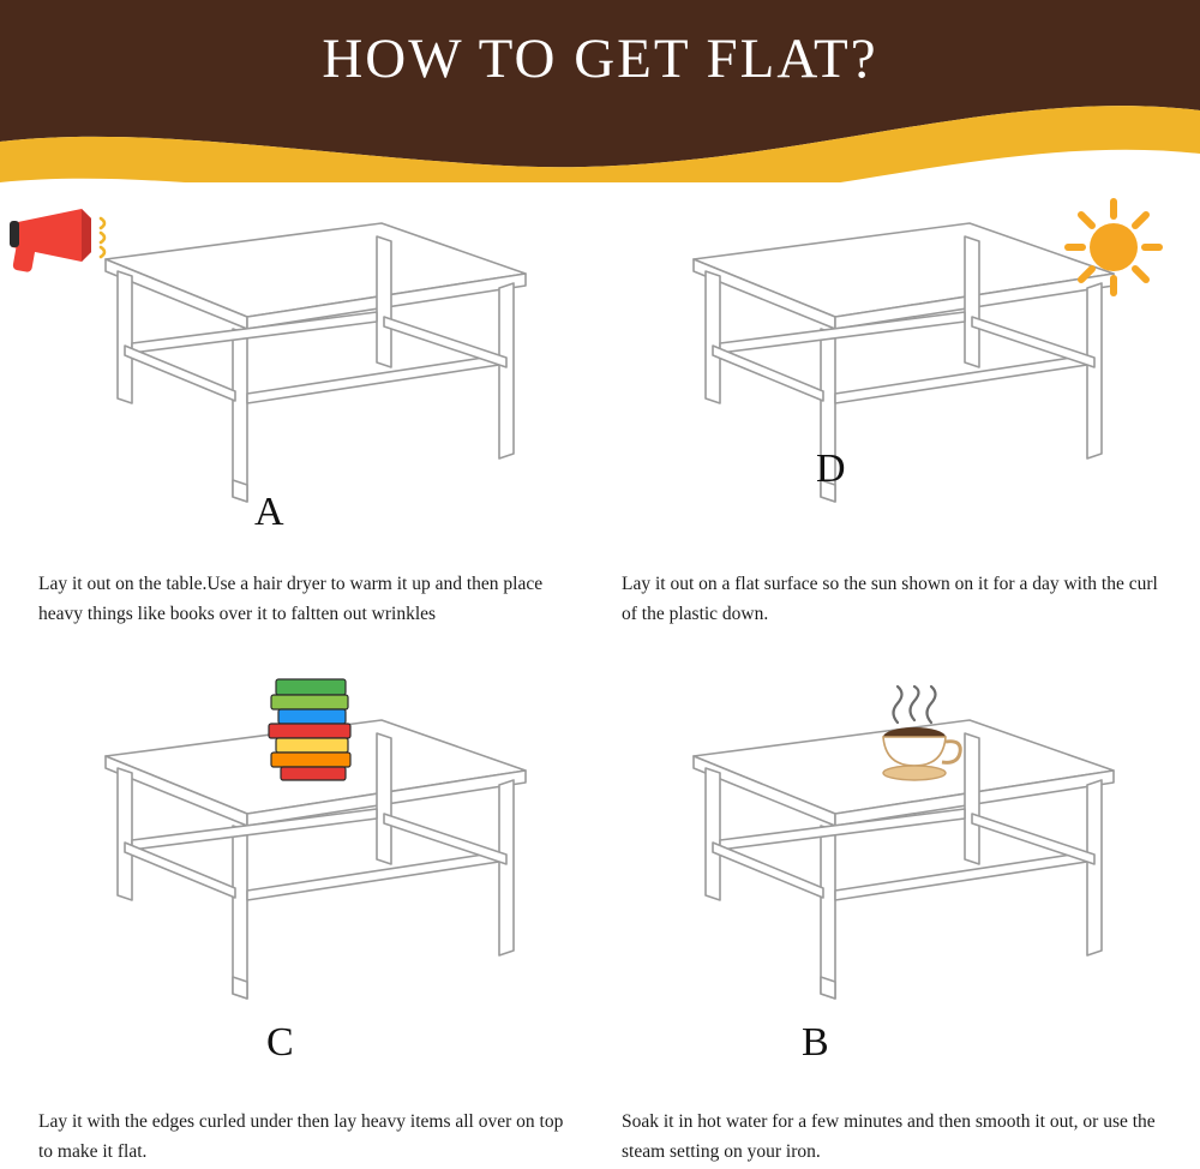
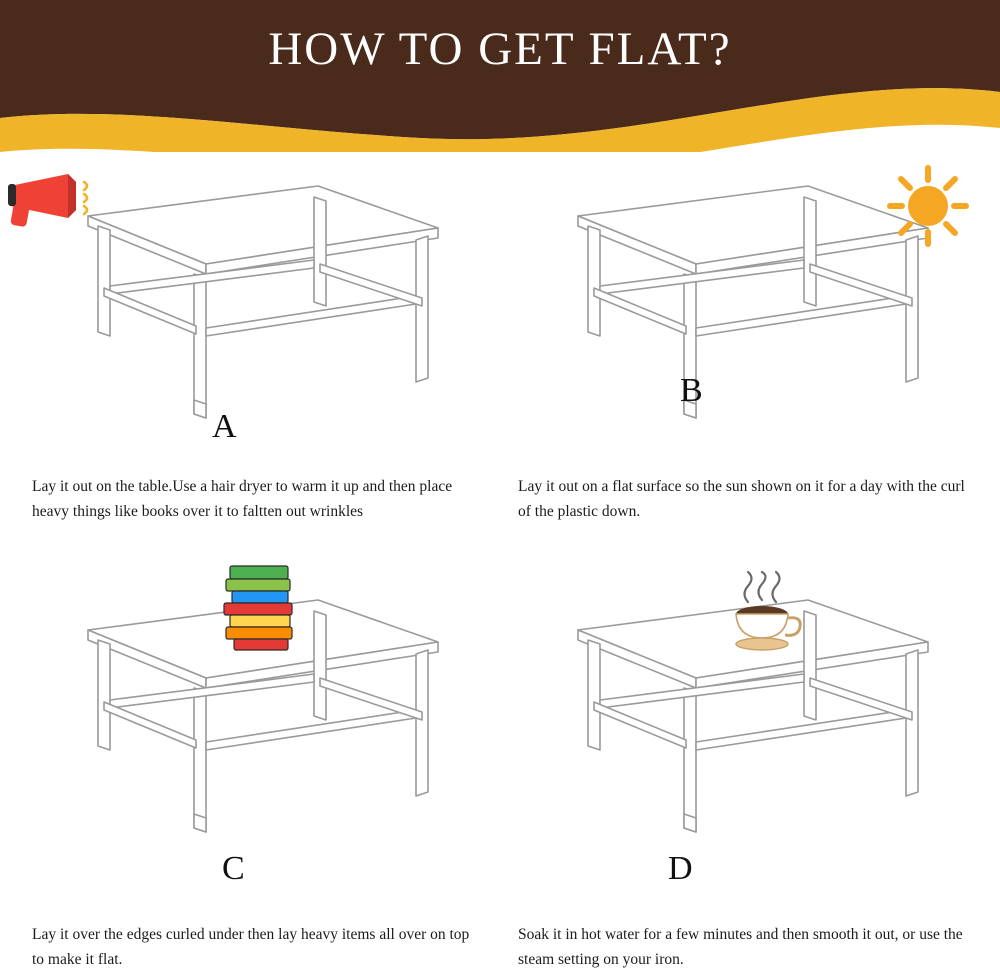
  HOW TO GET FLAT?
  A
- D
+ B
  C
- B
+ D
  Lay it out on the table.Use a hair dryer to warm it up and then place heavy things like books over it to faltten out wrinkles
  Lay it out on a flat surface so the sun shown on it for a day with the curl of the plastic down.
- Lay it with the edges curled under then lay heavy items all over on top to make it flat.
+ Lay it over the edges curled under then lay heavy items all over on top to make it flat.
  Soak it in hot water for a few minutes and then smooth it out, or use the steam setting on your iron.
